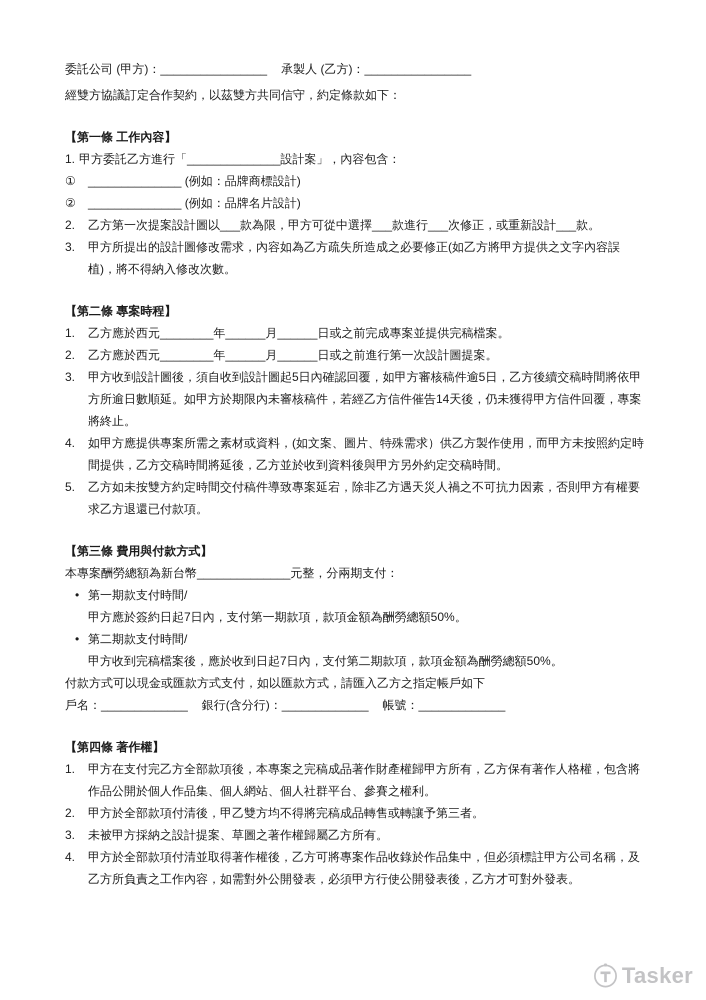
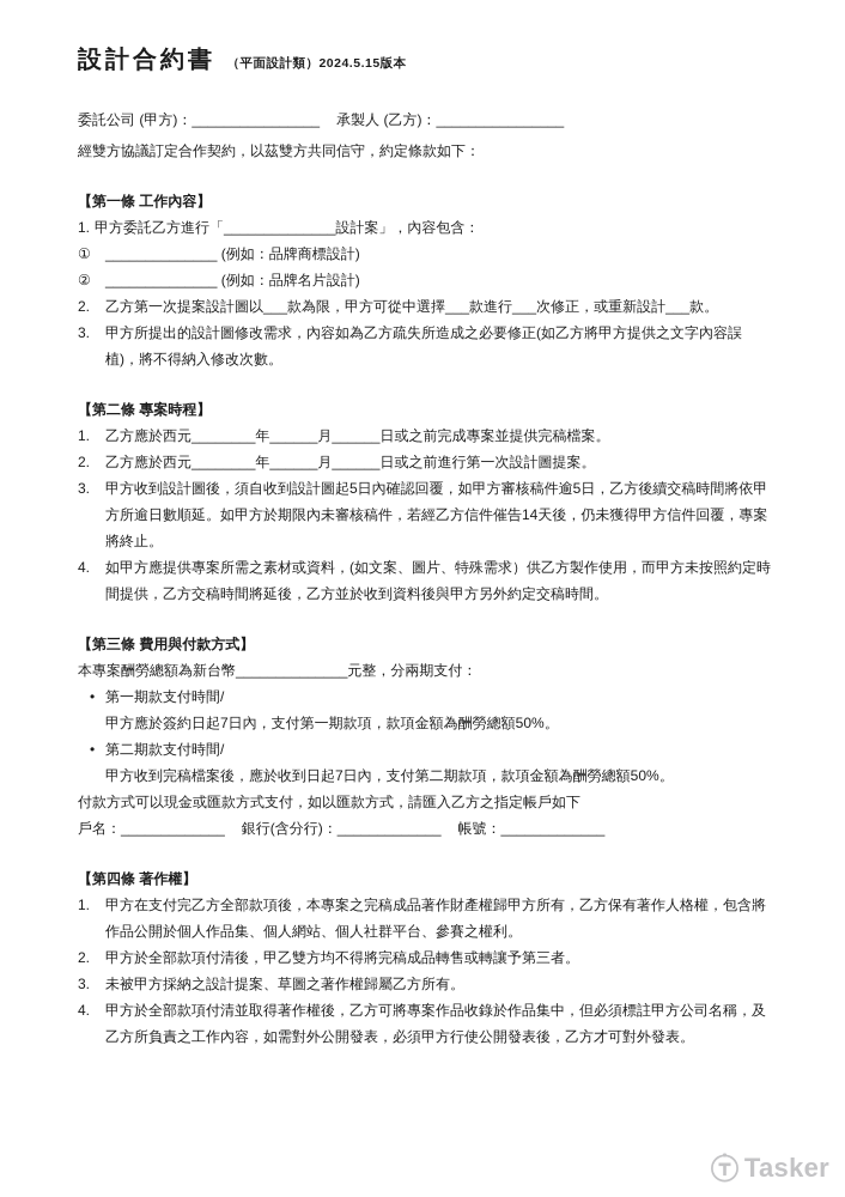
+ 設計合約書 （平面設計類）2024.5.15版本
  委託公司 (甲方)：________________ 承製人 (乙方)：________________
  經雙方協議訂定合作契約，以茲雙方共同信守，約定條款如下：
  【第一條 工作內容】
  1.
  甲方委託乙方進行「______________設計案」，內容包含：
  ①
  ______________ (例如：品牌商標設計)
  ②
  ______________ (例如：品牌名片設計)
  2.
  乙方第一次提案設計圖以___款為限，甲方可從中選擇___款進行___次修正，或重新設計___款。
  3.
  甲方所提出的設計圖修改需求，內容如為乙方疏失所造成之必要修正(如乙方將甲方提供之文字內容誤植)，將不得納入修改次數。
  【第二條 專案時程】
  1.
  乙方應於西元________年______月______日或之前完成專案並提供完稿檔案。
  2.
  乙方應於西元________年______月______日或之前進行第一次設計圖提案。
  3.
  甲方收到設計圖後，須自收到設計圖起5日內確認回覆，如甲方審核稿件逾5日，乙方後續交稿時間將依甲方所逾日數順延。如甲方於期限內未審核稿件，若經乙方信件催告14天後，仍未獲得甲方信件回覆，專案將終止。
  4.
  如甲方應提供專案所需之素材或資料，(如文案、圖片、特殊需求）供乙方製作使用，而甲方未按照約定時間提供，乙方交稿時間將延後，乙方並於收到資料後與甲方另外約定交稿時間。
- 5.
- 乙方如未按雙方約定時間交付稿件導致專案延宕，除非乙方遇天災人禍之不可抗力因素，否則甲方有權要求乙方退還已付款項。
  【第三條 費用與付款方式】
  本專案酬勞總額為新台幣______________元整，分兩期支付：
  •
  第一期款支付時間/
  甲方應於簽約日起7日內，支付第一期款項，款項金額為酬勞總額50%。
  •
  第二期款支付時間/
  甲方收到完稿檔案後，應於收到日起7日內，支付第二期款項，款項金額為酬勞總額50%。
  付款方式可以現金或匯款方式支付，如以匯款方式，請匯入乙方之指定帳戶如下
  戶名：_____________ 銀行(含分行)：_____________ 帳號：_____________
  【第四條 著作權】
  1.
  甲方在支付完乙方全部款項後，本專案之完稿成品著作財產權歸甲方所有，乙方保有著作人格權，包含將作品公開於個人作品集、個人網站、個人社群平台、參賽之權利。
  2.
  甲方於全部款項付清後，甲乙雙方均不得將完稿成品轉售或轉讓予第三者。
  3.
  未被甲方採納之設計提案、草圖之著作權歸屬乙方所有。
  4.
  甲方於全部款項付清並取得著作權後，乙方可將專案作品收錄於作品集中，但必須標註甲方公司名稱，及乙方所負責之工作內容，如需對外公開發表，必須甲方行使公開發表後，乙方才可對外發表。
  Tasker
